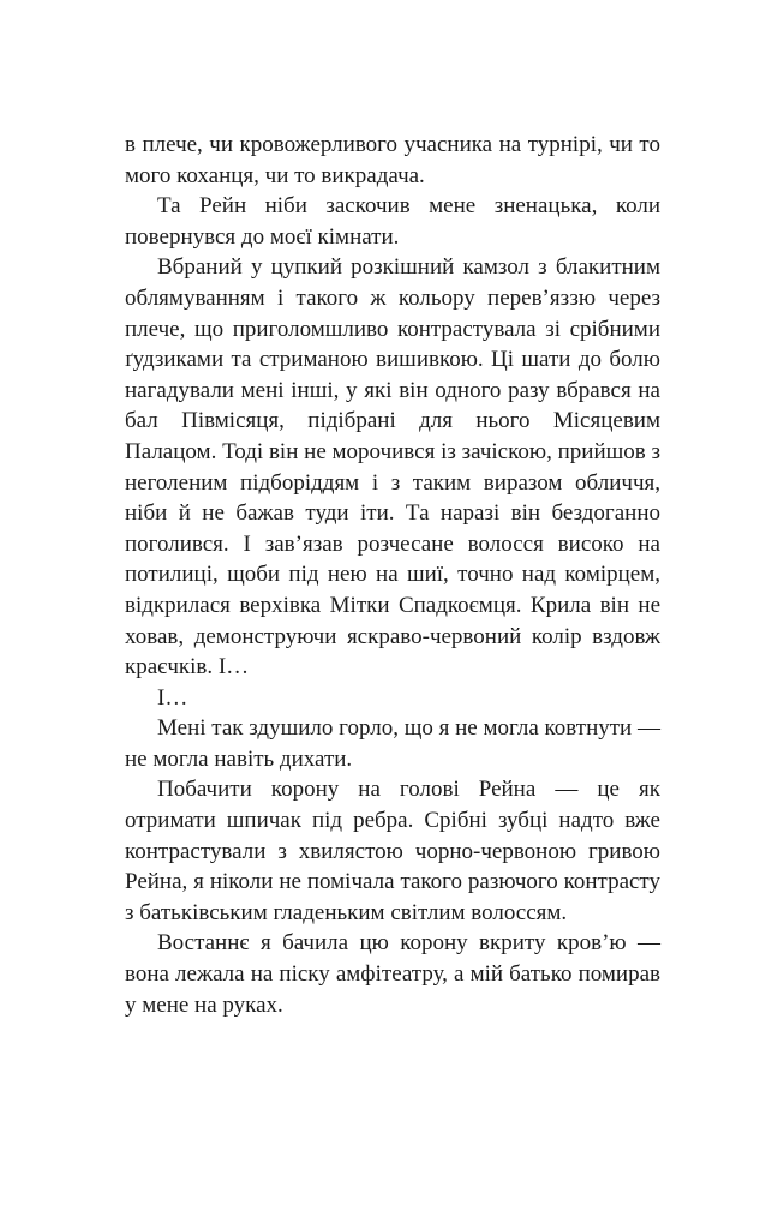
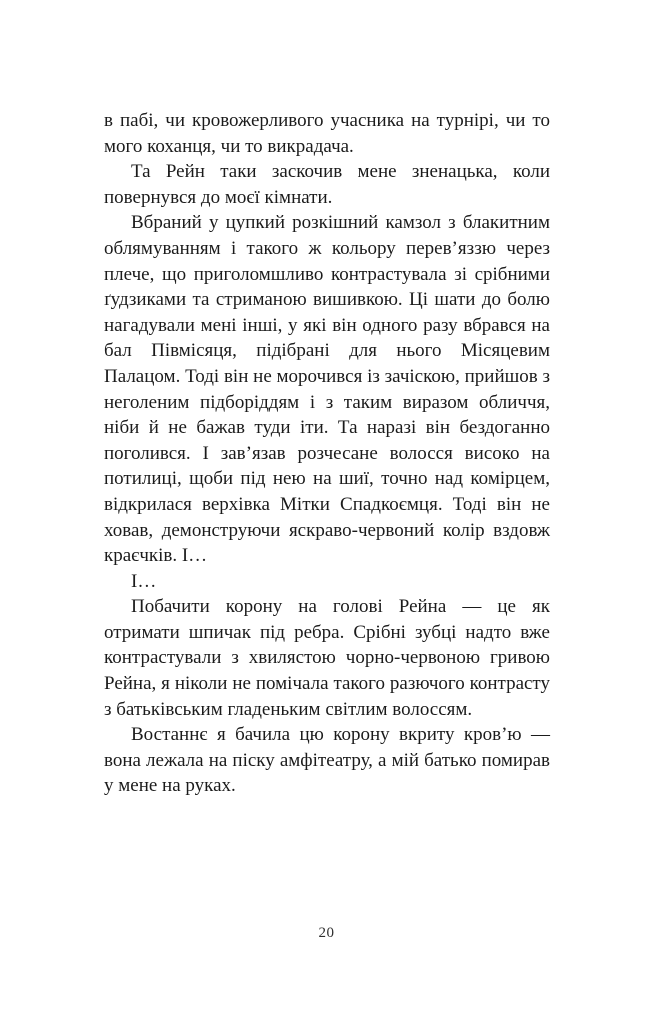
- в плече, чи кровожерливого учасника на турнірі, чи то мого коханця, чи то викрадача.
+ в пабі, чи кровожерливого учасника на турнірі, чи то мого коханця, чи то викрадача.
- Та Рейн ніби заскочив мене зненацька, коли повернувся до моєї кімнати.
+ Та Рейн таки заскочив мене зненацька, коли повернувся до моєї кімнати.
- Вбраний у цупкий розкішний камзол з блакитним облямуванням і такого ж кольору перев’яззю через плече, що приголомшливо контрастувала зі срібними ґудзиками та стриманою вишивкою. Ці шати до болю нагадували мені інші, у які він одного разу вбрався на бал Півмісяця, підібрані для нього Місяцевим Палацом. Тоді він не морочився із зачіскою, прийшов з неголеним підборіддям і з таким виразом обличчя, ніби й не бажав туди іти. Та наразі він бездоганно поголився. І зав’язав розчесане волосся високо на потилиці, щоби під нею на шиї, точно над комірцем, відкрилася верхівка Мітки Спадкоємця. Крила він не ховав, демонструючи яскраво-червоний колір вздовж краєчків. І…
+ Вбраний у цупкий розкішний камзол з блакитним облямуванням і такого ж кольору перев’яззю через плече, що приголомшливо контрастувала зі срібними ґудзиками та стриманою вишивкою. Ці шати до болю нагадували мені інші, у які він одного разу вбрався на бал Півмісяця, підібрані для нього Місяцевим Палацом. Тоді він не морочився із зачіскою, прийшов з неголеним підборіддям і з таким виразом обличчя, ніби й не бажав туди іти. Та наразі він бездоганно поголився. І зав’язав розчесане волосся високо на потилиці, щоби під нею на шиї, точно над комірцем, відкрилася верхівка Мітки Спадкоємця. Тоді він не ховав, демонструючи яскраво-червоний колір вздовж краєчків. І…
  І…
- Мені так здушило горло, що я не могла ковтнути — не могла навіть дихати.
  Побачити корону на голові Рейна — це як отримати шпичак під ребра. Срібні зубці надто вже контрастували з хвилястою чорно-червоною гривою Рейна, я ніколи не помічала такого разючого контрасту з батьківським гладеньким світлим волоссям.
  Востаннє я бачила цю корону вкриту кров’ю — вона лежала на піску амфітеатру, а мій батько помирав у мене на руках.
+ 20
